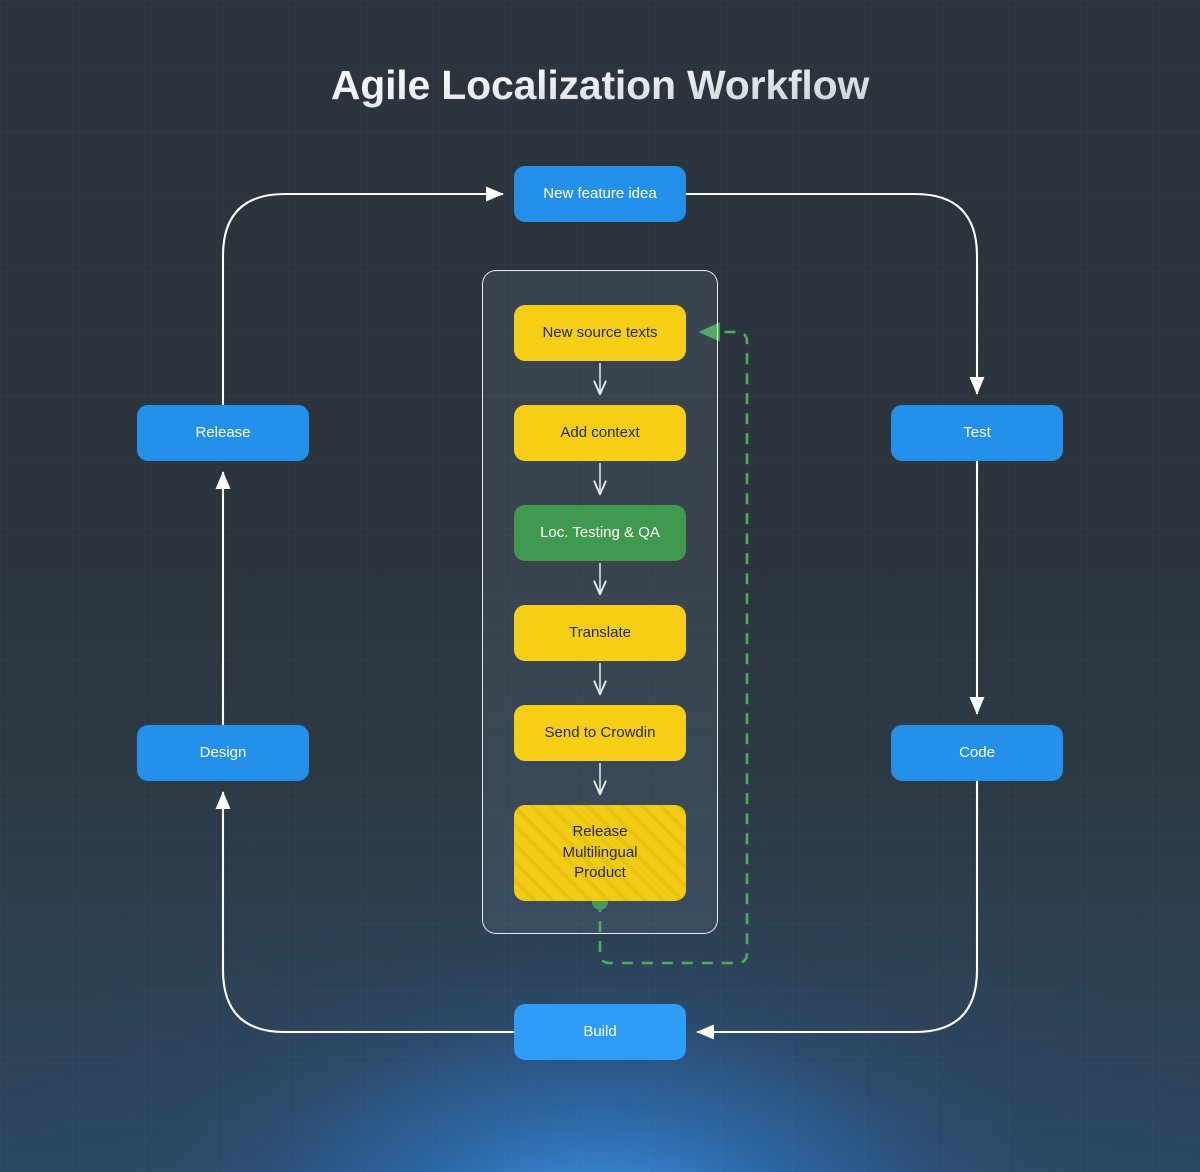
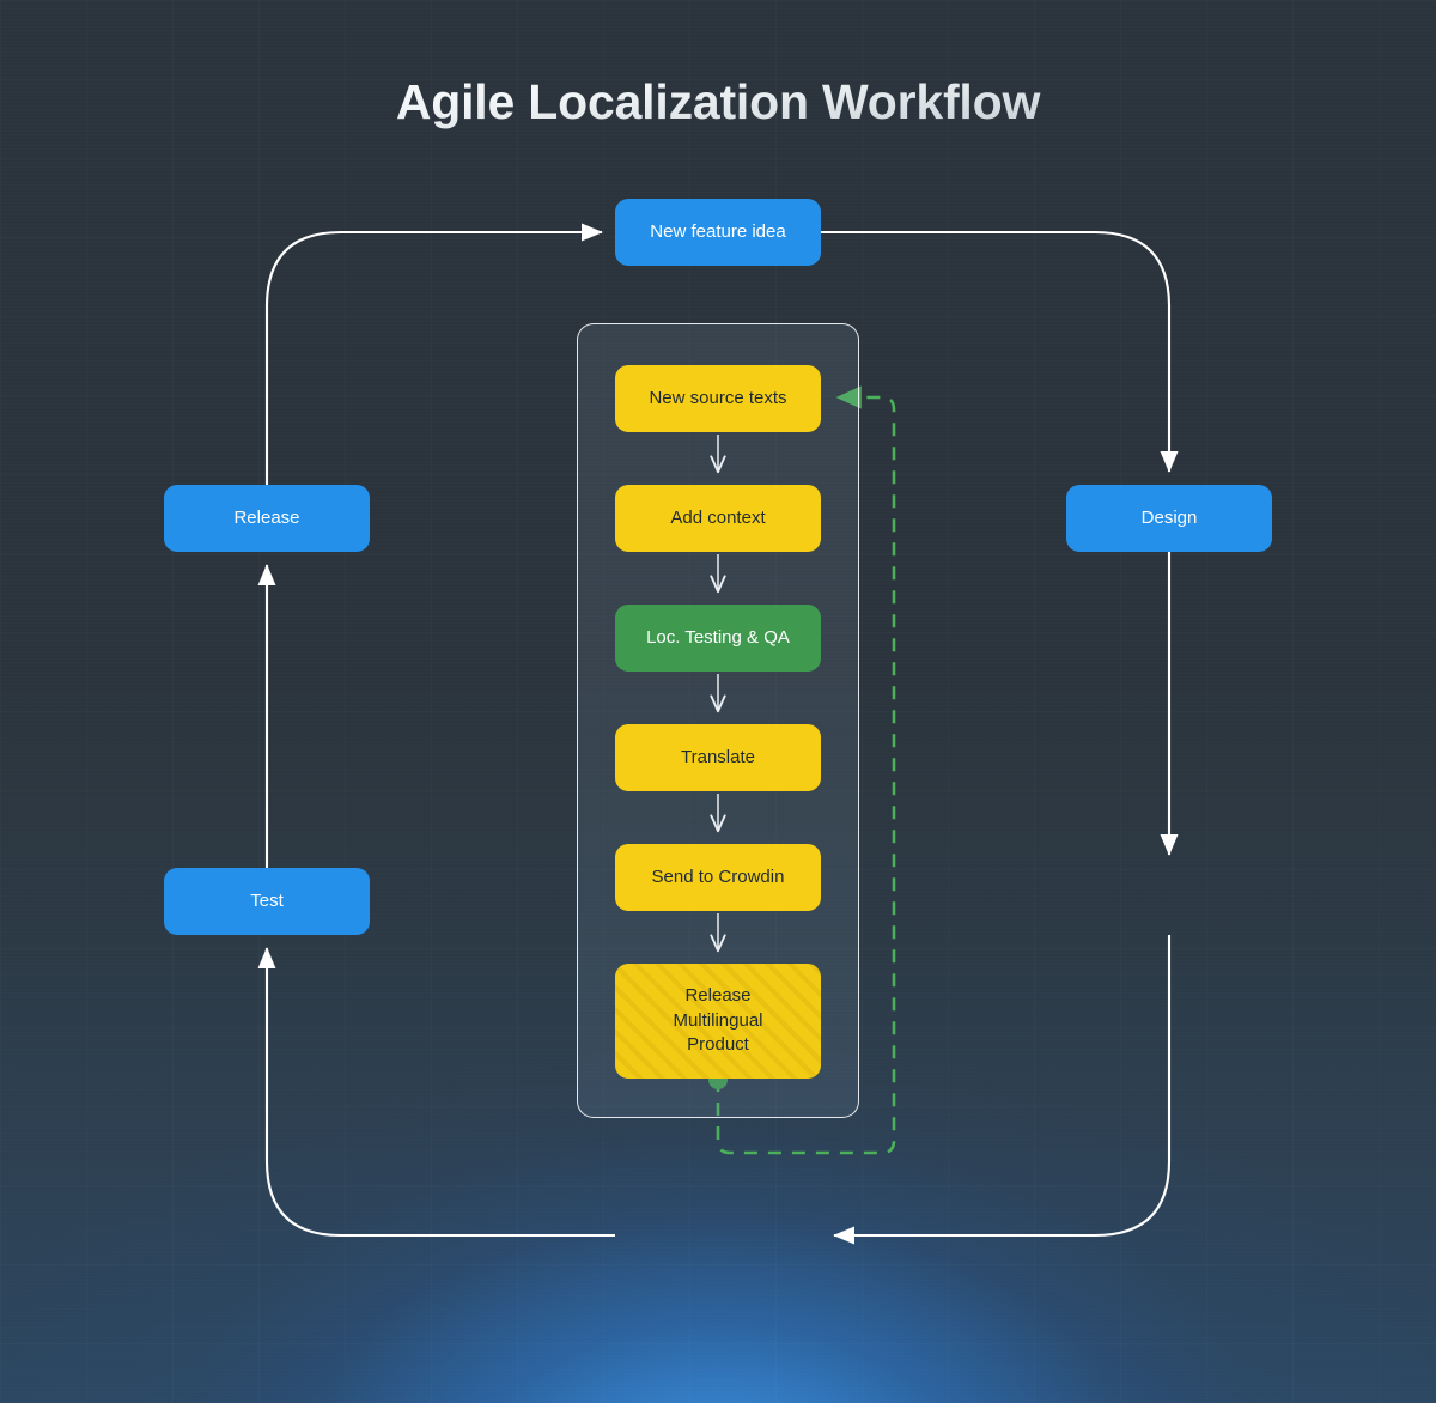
  Agile Localization Workflow
  New feature idea
- Test
+ Design
- Code
- Build
- Design
+ Test
  Release
  New source texts
  Add context
  Loc. Testing & QA
  Translate
  Send to Crowdin
  Release
  Multilingual
  Product
